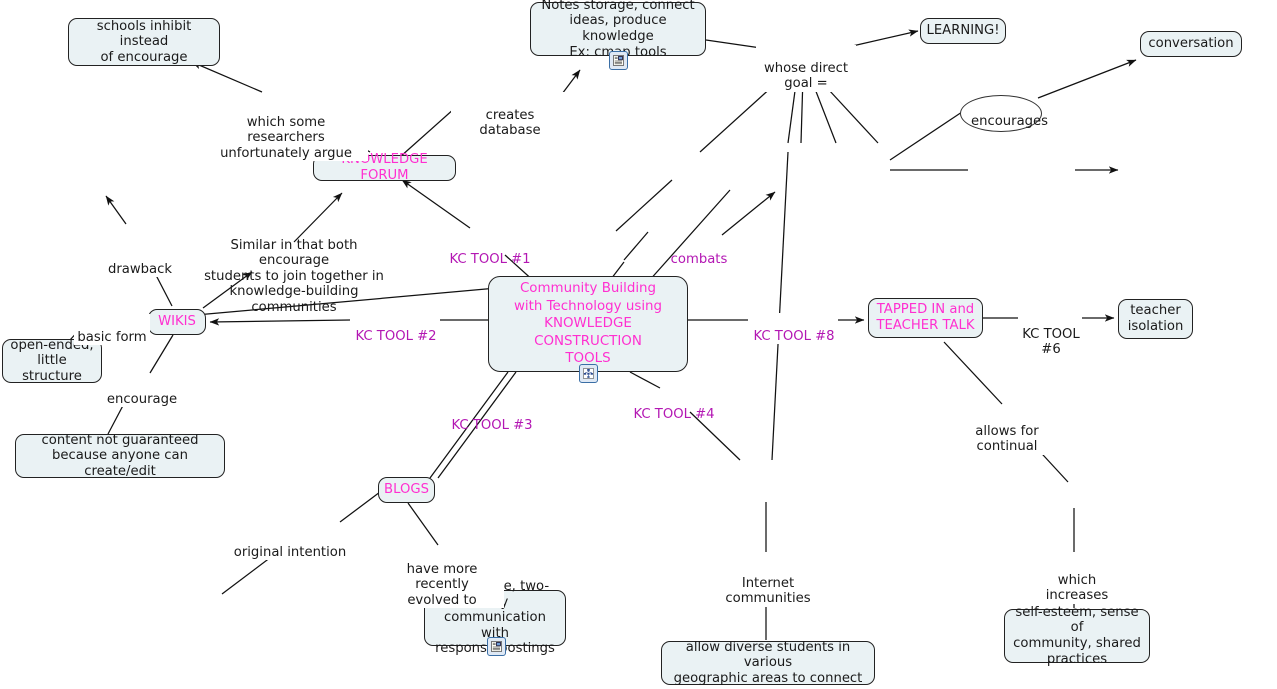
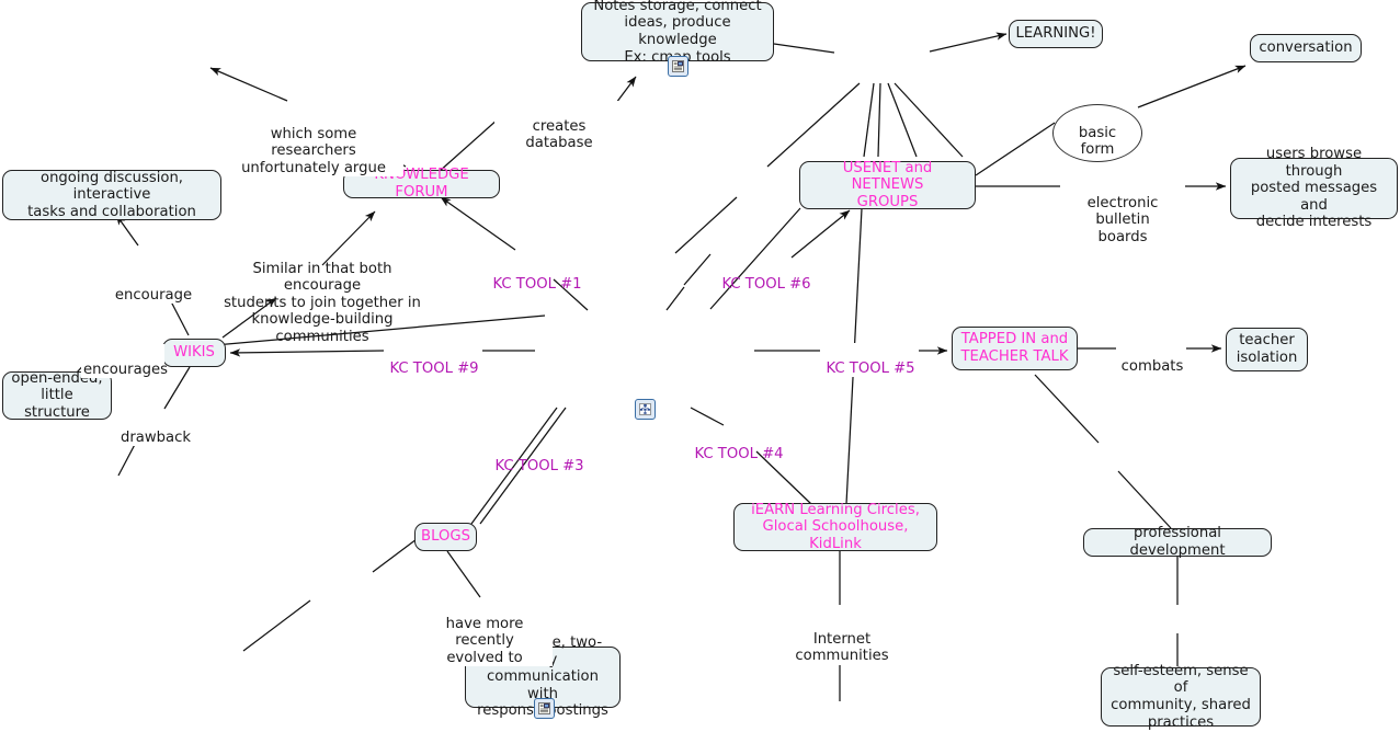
- schools inhibit instead
- of encourage
  Notes storage, connect
  ideas, produce knowledge
  Ex: cm tools
  LEARNING!
  conversation
+ ongoing discussion, interactive
+ tasks and collaboration
  WLEDGE FORUM
+ USENET and NETNEWS
+ GROUPS
+ users browse through
+ posted messages and
+ decide interests
  WIKIS
  open-end
  little structure
- content not guaranteed
- because anyone can create/edit
- Community Building
- with Technology using
- KNOWLEDGE CONSTRUCTION
- TOOLS
  TAPPED IN and
  TEACHER TALK
  teacher
  isolation
  BLOGS
+ iEARN Learning Circles,
+ Glocal Schoolhouse, KidLink
+ professional development
  communication with
  responsostings
- allow diverse students in various
- geographic areas to connect
  self-esteem, sense of
  community, shared
  practices
- whose direct
- goal =
  creates database
  which some researchers
  unfortunately argue
- encourages
+ basic form
+ electronic bulletin
+ boards
  Similar in that both encourage
  students to join together in
  knowledge-building communities
- drawback
+ encourage
- basic form
+ encourages
- encourage
+ drawback
- KC TOOL #6
+ combats
- allows for continual
- which increases
- original intention
  have more recently
  evolved to
  Internet communities
  KC TOOL #1
- KC TOOL #2
+ KC TOOL #9
  KC TOOL #3
  KC TOOL #4
- KC TOOL #8
+ KC TOOL #5
- combats
+ KC TOOL #6
